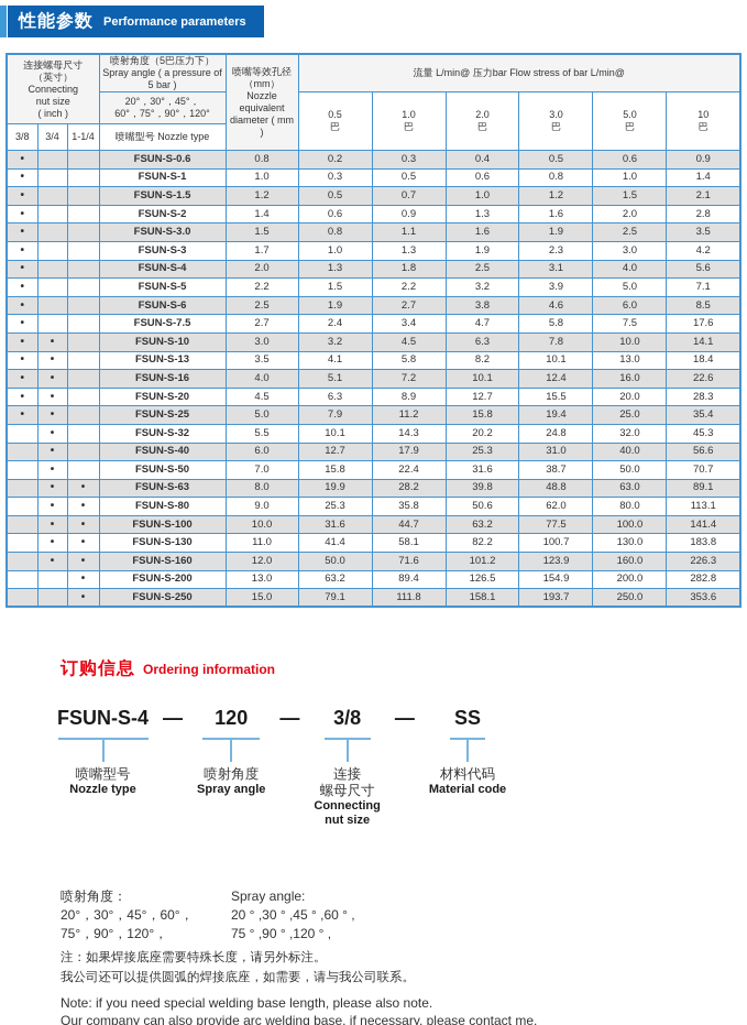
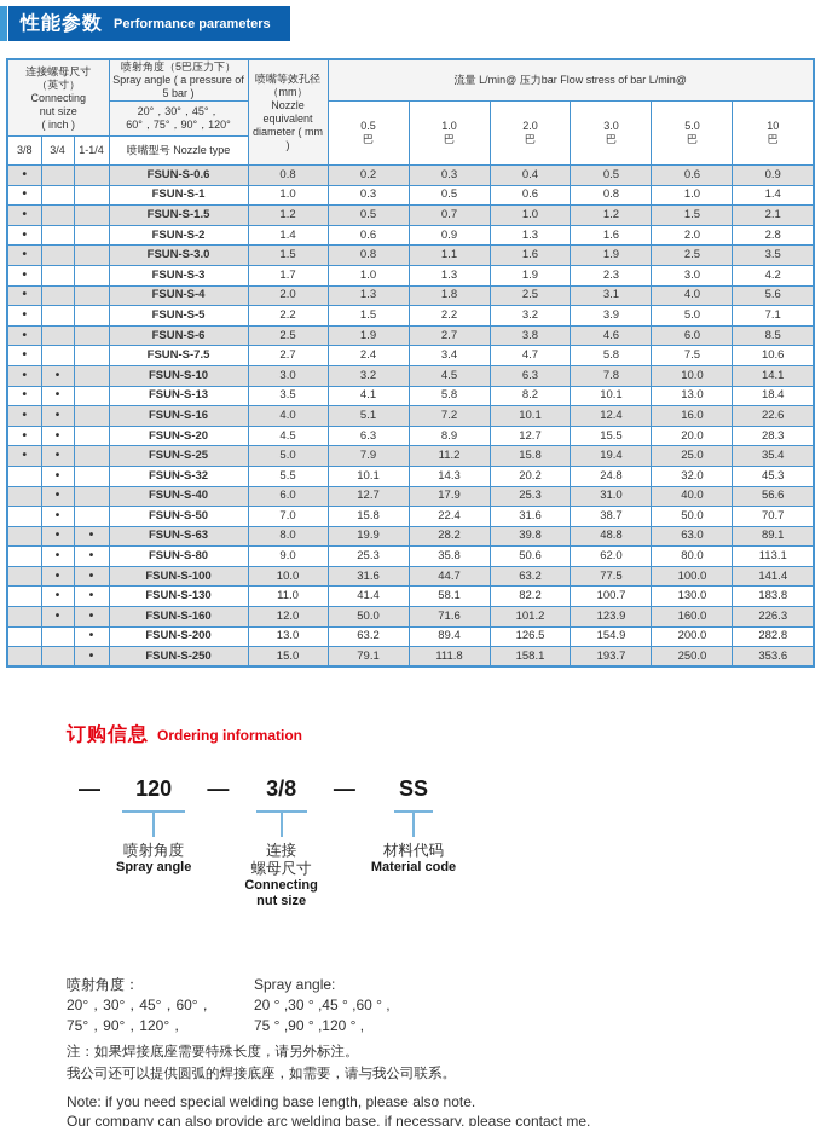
  性能参数
  Performance parameters
  连接螺母尺寸 （英寸） Connecting nut size ( inch )	喷射角度（5巴压力下） Spray angle ( a pressure of 5 bar )	喷嘴等效孔径 （mm） Nozzle equivalent diameter ( mm )	流量 L/min@ 压力bar Flow stress of bar L/min@
  20°，30°，45°， 60°，75°，90°，120°	0.5 巴	1.0 巴	2.0 巴	3.0 巴	5.0 巴	10 巴
  3/8	3/4	1-1/4	喷嘴型号 Nozzle type
  •			FSUN-S-0.6	0.8	0.2	0.3	0.4	0.5	0.6	0.9
  •			FSUN-S-1	1.0	0.3	0.5	0.6	0.8	1.0	1.4
  •			FSUN-S-1.5	1.2	0.5	0.7	1.0	1.2	1.5	2.1
  •			FSUN-S-2	1.4	0.6	0.9	1.3	1.6	2.0	2.8
  •			FSUN-S-3.0	1.5	0.8	1.1	1.6	1.9	2.5	3.5
  •			FSUN-S-3	1.7	1.0	1.3	1.9	2.3	3.0	4.2
  •			FSUN-S-4	2.0	1.3	1.8	2.5	3.1	4.0	5.6
  •			FSUN-S-5	2.2	1.5	2.2	3.2	3.9	5.0	7.1
  •			FSUN-S-6	2.5	1.9	2.7	3.8	4.6	6.0	8.5
- •			FSUN-S-7.5	2.7	2.4	3.4	4.7	5.8	7.5	17.6
+ •			FSUN-S-7.5	2.7	2.4	3.4	4.7	5.8	7.5	10.6
  •	•		FSUN-S-10	3.0	3.2	4.5	6.3	7.8	10.0	14.1
  •	•		FSUN-S-13	3.5	4.1	5.8	8.2	10.1	13.0	18.4
  •	•		FSUN-S-16	4.0	5.1	7.2	10.1	12.4	16.0	22.6
  •	•		FSUN-S-20	4.5	6.3	8.9	12.7	15.5	20.0	28.3
  •	•		FSUN-S-25	5.0	7.9	11.2	15.8	19.4	25.0	35.4
  	•		FSUN-S-32	5.5	10.1	14.3	20.2	24.8	32.0	45.3
  	•		FSUN-S-40	6.0	12.7	17.9	25.3	31.0	40.0	56.6
  	•		FSUN-S-50	7.0	15.8	22.4	31.6	38.7	50.0	70.7
  	•	•	FSUN-S-63	8.0	19.9	28.2	39.8	48.8	63.0	89.1
  	•	•	FSUN-S-80	9.0	25.3	35.8	50.6	62.0	80.0	113.1
  	•	•	FSUN-S-100	10.0	31.6	44.7	63.2	77.5	100.0	141.4
  	•	•	FSUN-S-130	11.0	41.4	58.1	82.2	100.7	130.0	183.8
  	•	•	FSUN-S-160	12.0	50.0	71.6	101.2	123.9	160.0	226.3
  		•	FSUN-S-200	13.0	63.2	89.4	126.5	154.9	200.0	282.8
  		•	FSUN-S-250	15.0	79.1	111.8	158.1	193.7	250.0	353.6
  订购信息
  Ordering information
- FSUN-S-4
- 喷嘴型号
- Nozzle type
  —
  120
  喷射角度
  Spray angle
  —
  3/8
  连接
  螺母尺寸
  Connecting
  nut size
  —
  SS
  材料代码
  Material code
  喷射角度：
  20°，30°，45°，60°，
  75°，90°，120°，
  Spray angle:
  20 ° ,30 ° ,45 ° ,60 ° ,
  75 ° ,90 ° ,120 ° ,
  注：如果焊接底座需要特殊长度，请另外标注。
  我公司还可以提供圆弧的焊接底座，如需要，请与我公司联系。
  Note: if you need special welding base length, please also note.
  Our company can also provide arc welding base, if necessary, please contact me.
